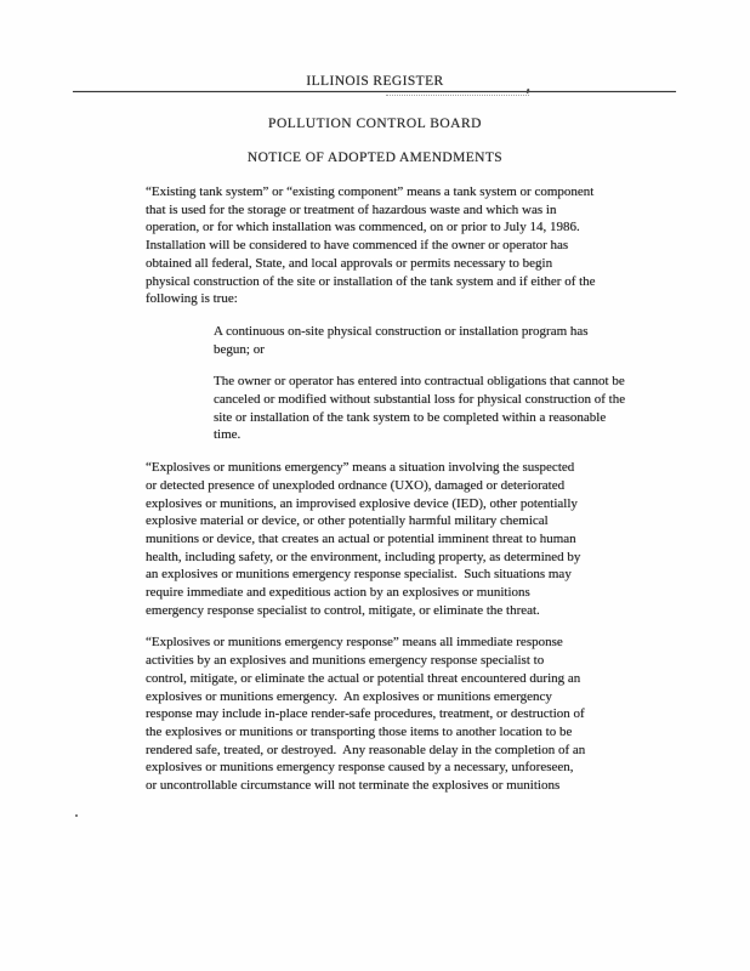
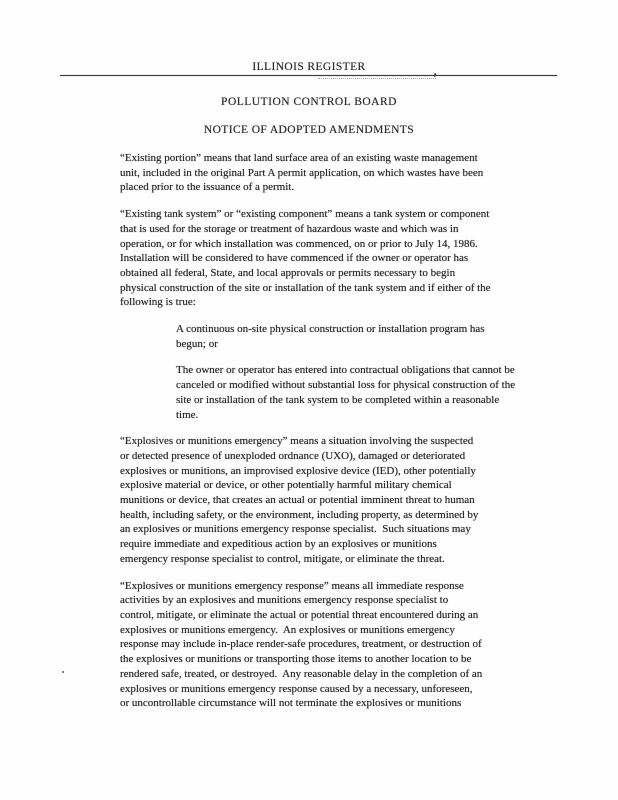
  ILLINOIS REGISTER
  POLLUTION CONTROL BOARD
  NOTICE OF ADOPTED AMENDMENTS
+ “Existing portion” means that land surface area of an existing waste management
+ unit, included in the original Part A permit application, on which wastes have been
+ placed prior to the issuance of a permit.
  “Existing tank system” or “existing component” means a tank system or component
  that is used for the storage or treatment of hazardous waste and which was in
  operation, or for which installation was commenced, on or prior to July 14, 1986.
  Installation will be considered to have commenced if the owner or operator has
  obtained all federal, State, and local approvals or permits necessary to begin
  physical construction of the site or installation of the tank system and if either of the
  following is true:
  A continuous on-site physical construction or installation program has
  begun; or
  The owner or operator has entered into contractual obligations that cannot be
  canceled or modified without substantial loss for physical construction of the
  site or installation of the tank system to be completed within a reasonable
  time.
  “Explosives or munitions emergency” means a situation involving the suspected
  or detected presence of unexploded ordnance (UXO), damaged or deteriorated
  explosives or munitions, an improvised explosive device (IED), other potentially
  explosive material or device, or other potentially harmful military chemical
  munitions or device, that creates an actual or potential imminent threat to human
  health, including safety, or the environment, including property, as determined by
  an explosives or munitions emergency response specialist. Such situations may
  require immediate and expeditious action by an explosives or munitions
  emergency response specialist to control, mitigate, or eliminate the threat.
  “Explosives or munitions emergency response” means all immediate response
  activities by an explosives and munitions emergency response specialist to
  control, mitigate, or eliminate the actual or potential threat encountered during an
  explosives or munitions emergency. An explosives or munitions emergency
  response may include in-place render-safe procedures, treatment, or destruction of
  the explosives or munitions or transporting those items to another location to be
  rendered safe, treated, or destroyed. Any reasonable delay in the completion of an
  explosives or munitions emergency response caused by a necessary, unforeseen,
  or uncontrollable circumstance will not terminate the explosives or munitions
